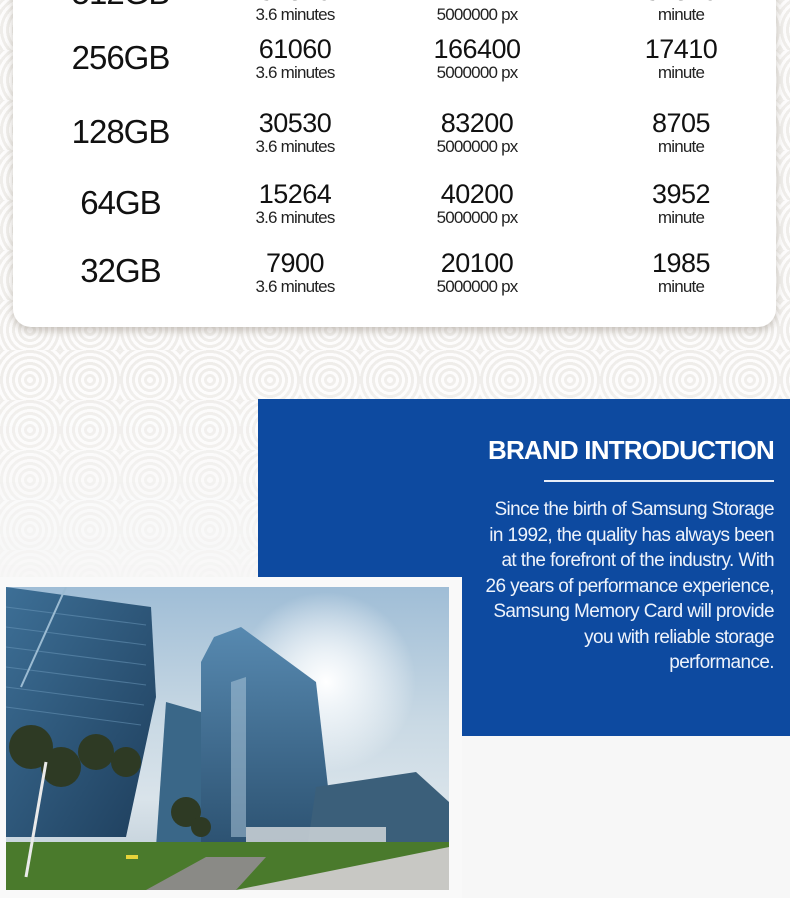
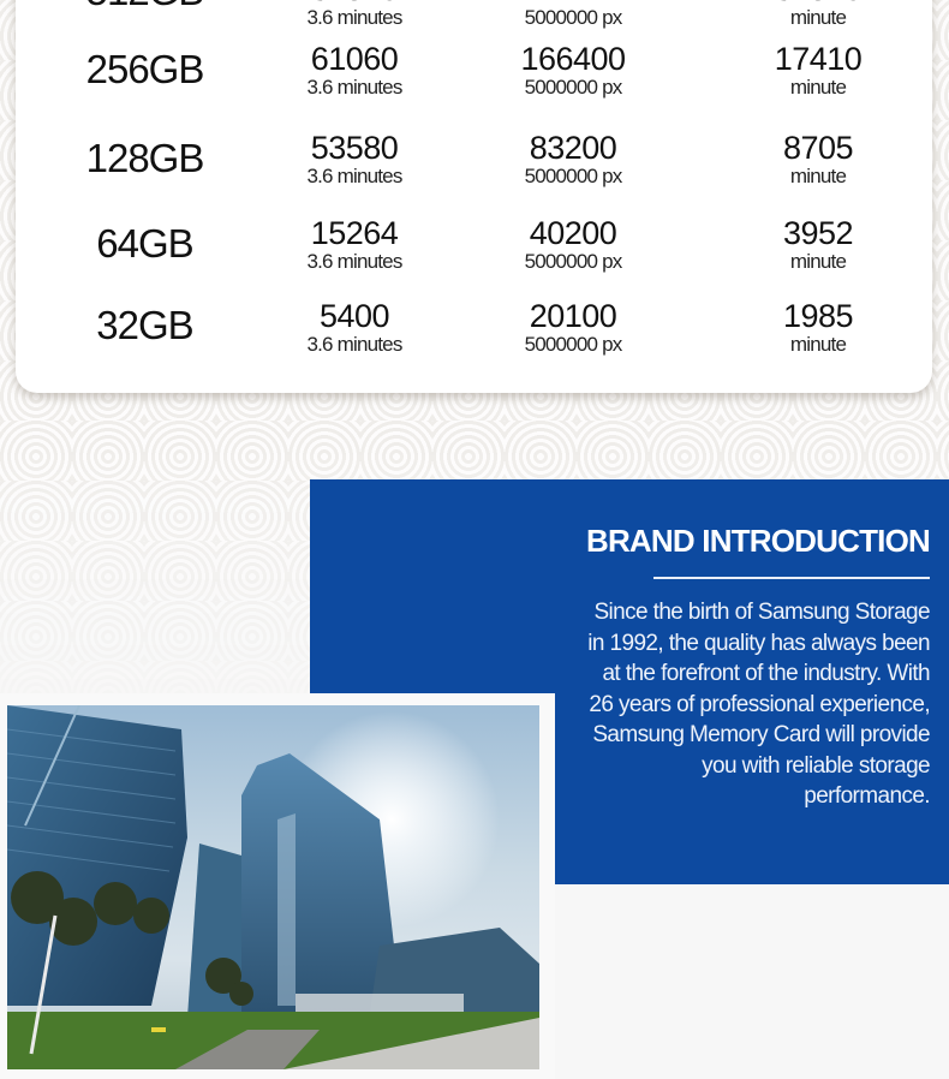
  3.6 minutes
  5000000 px
  minute
  256GB
  61060
  3.6 minutes
  166400
  5000000 px
  17410
  minute
  128GB
- 30530
+ 53580
  3.6 minutes
  83200
  5000000 px
  8705
  minute
  64GB
  15264
  3.6 minutes
  40200
  5000000 px
  3952
  minute
  32GB
- 7900
+ 5400
  3.6 minutes
  20100
  5000000 px
  1985
  minute
  BRAND INTRODUCTION
  Since the birth of Samsung Storage
  in 1992, the quality has always been
  at the forefront of the industry. With
- 26 years of performance experience,
+ 26 years of professional experience,
  Samsung Memory Card will provide
  you with reliable storage
  performance.
